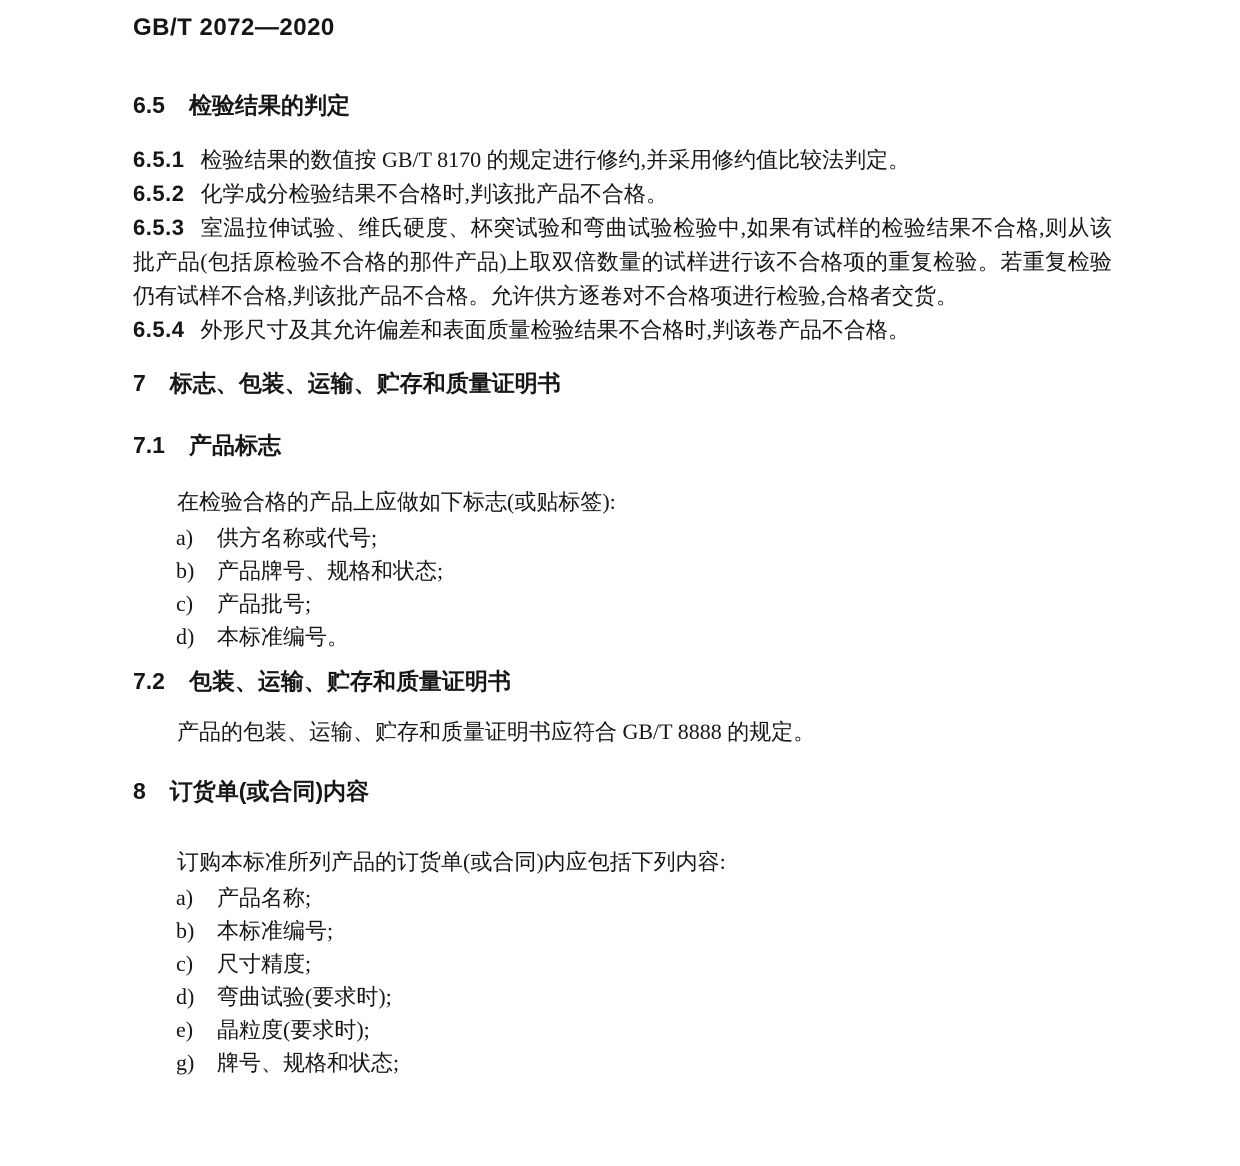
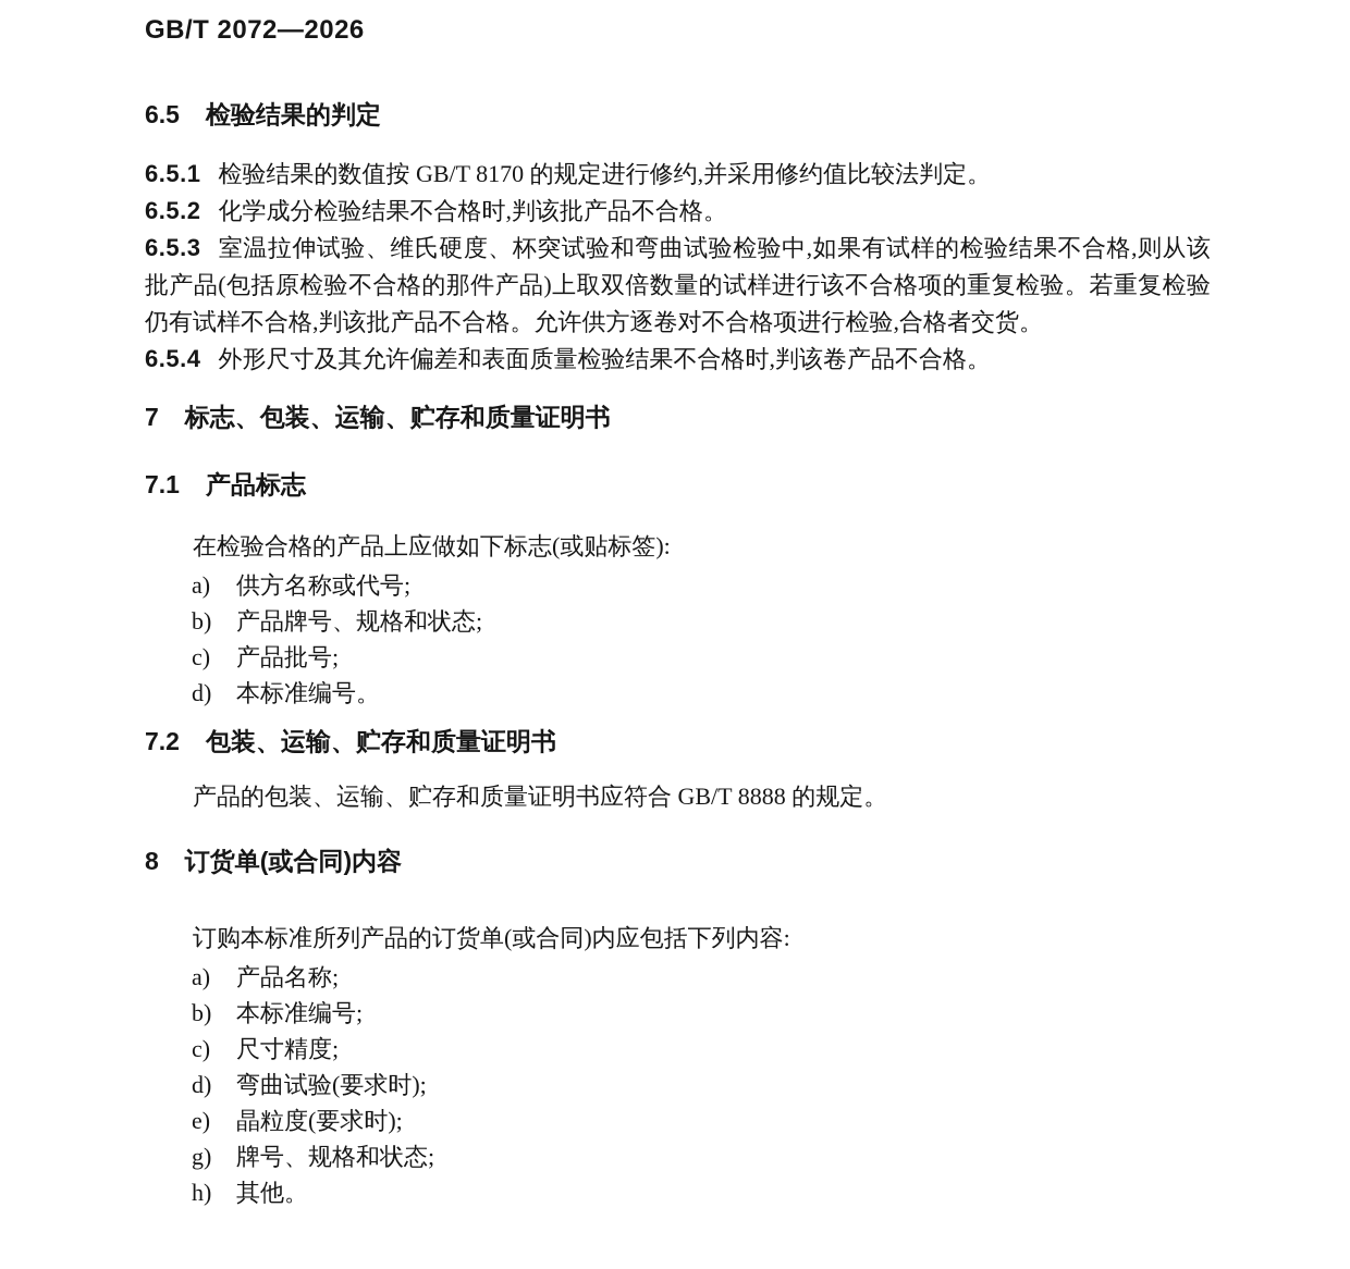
- GB/T 2072—2020
+ GB/T 2072—2026
  6.5 检验结果的判定
  6.5.1 检验结果的数值按 GB/T 8170 的规定进行修约,并采用修约值比较法判定。
  6.5.2 化学成分检验结果不合格时,判该批产品不合格。
  6.5.3 室温拉伸试验、维氏硬度、杯突试验和弯曲试验检验中,如果有试样的检验结果不合格,则从该批产品(包括原检验不合格的那件产品)上取双倍数量的试样进行该不合格项的重复检验。若重复检验仍有试样不合格,判该批产品不合格。允许供方逐卷对不合格项进行检验,合格者交货。
  6.5.4 外形尺寸及其允许偏差和表面质量检验结果不合格时,判该卷产品不合格。
  7 标志、包装、运输、贮存和质量证明书
  7.1 产品标志
  在检验合格的产品上应做如下标志(或贴标签):
  a) 供方名称或代号;
  b) 产品牌号、规格和状态;
  c) 产品批号;
  d) 本标准编号。
  7.2 包装、运输、贮存和质量证明书
  产品的包装、运输、贮存和质量证明书应符合 GB/T 8888 的规定。
  8 订货单(或合同)内容
  订购本标准所列产品的订货单(或合同)内应包括下列内容:
  a) 产品名称;
  b) 本标准编号;
  c) 尺寸精度;
  d) 弯曲试验(要求时);
  e) 晶粒度(要求时);
  g) 牌号、规格和状态;
+ h) 其他。
